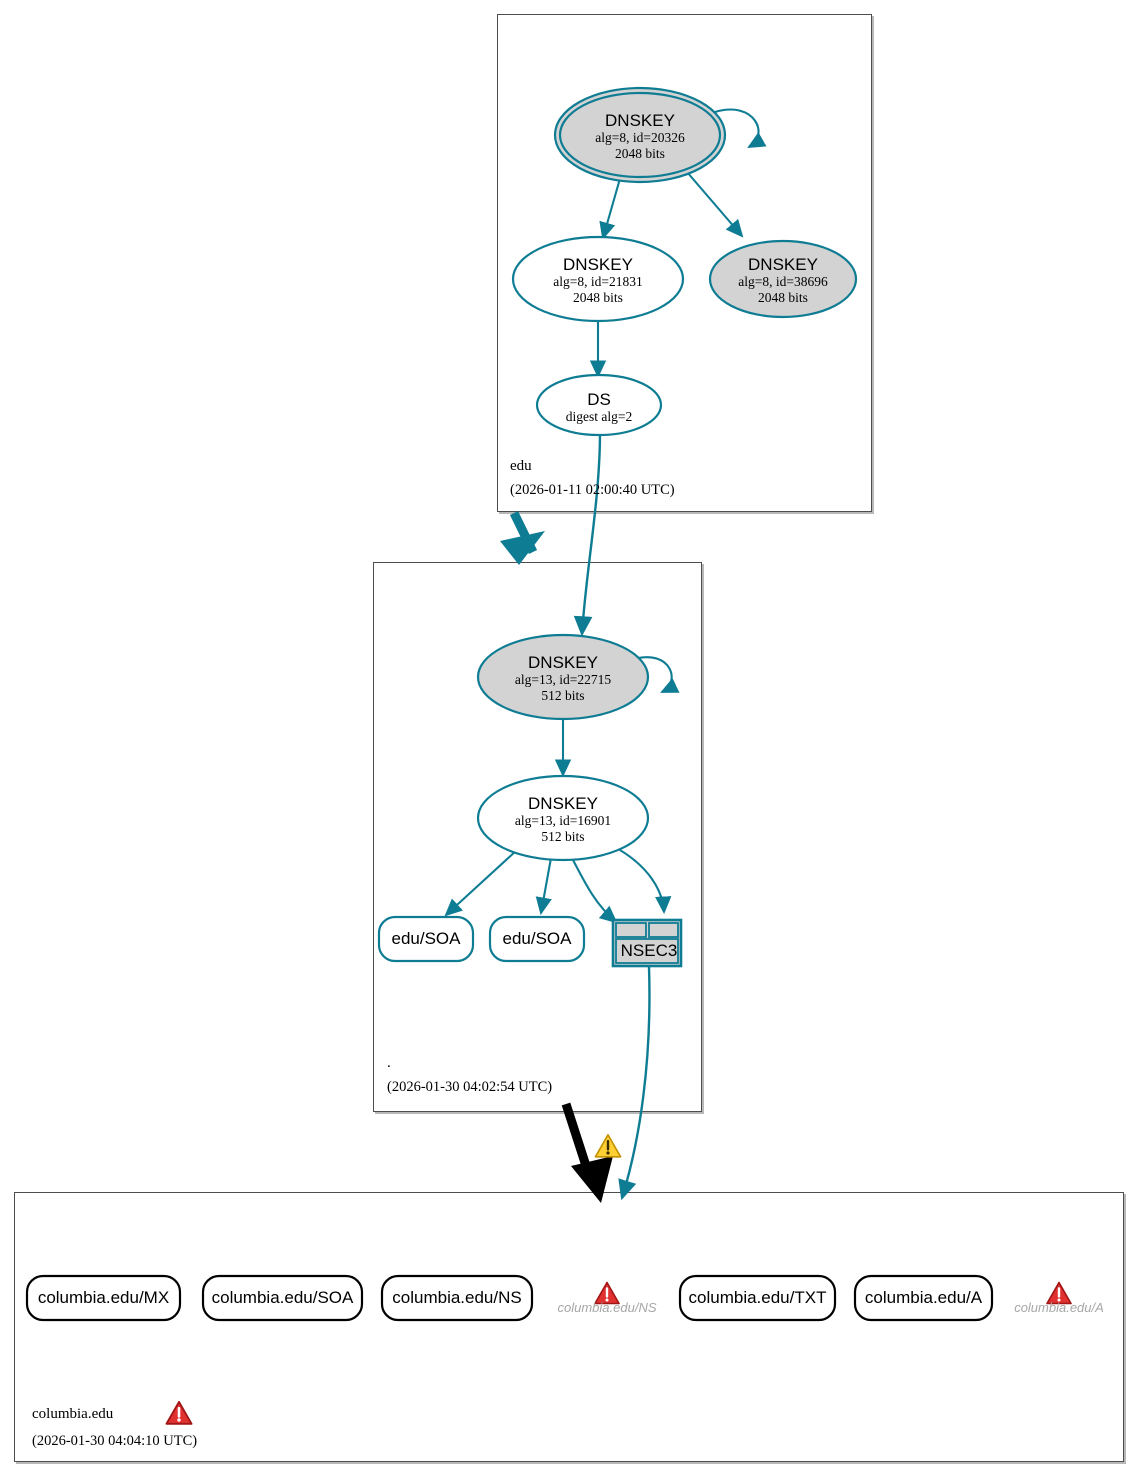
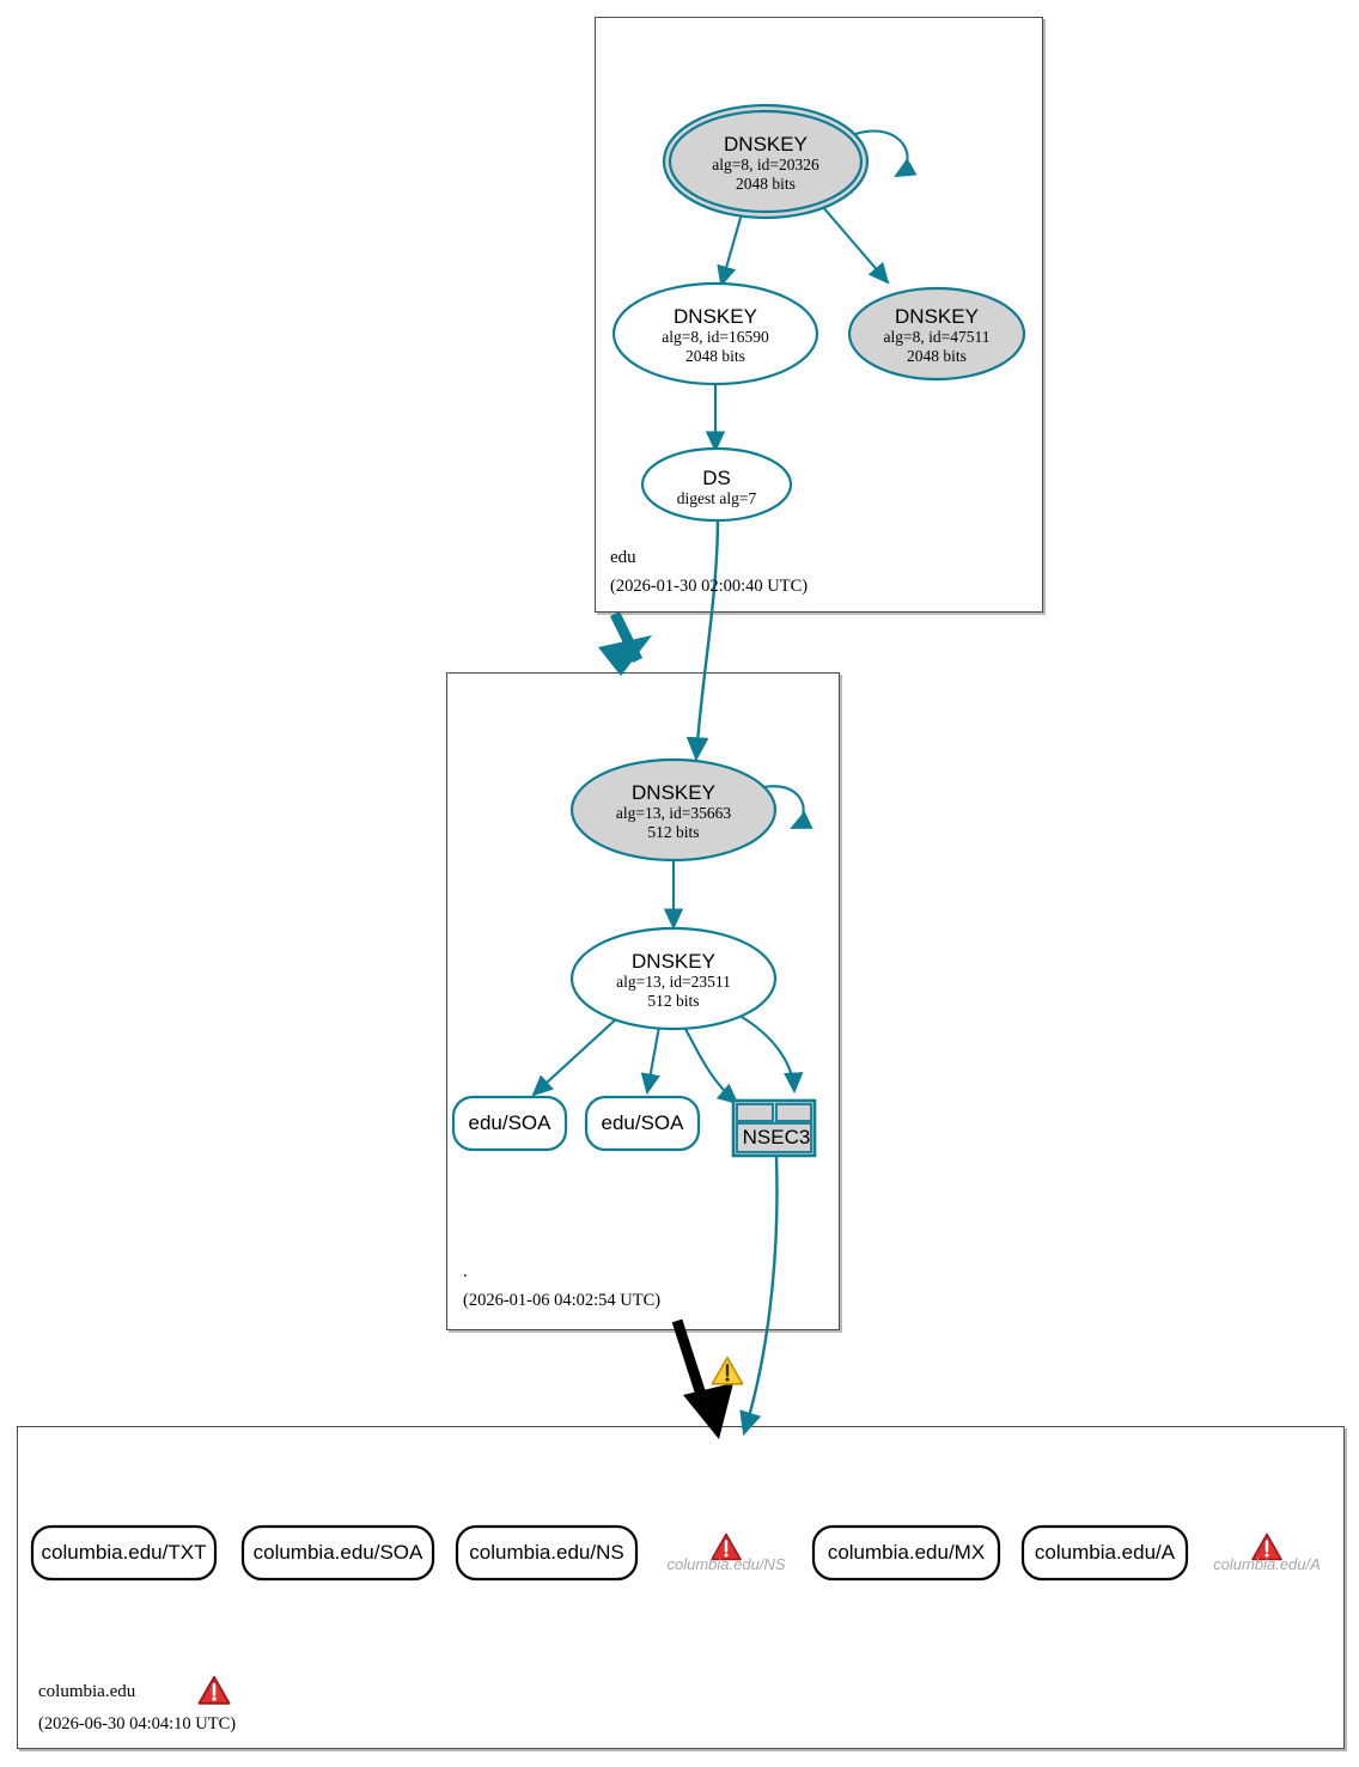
  DNSKEY
  alg=8, id=20326
  2048 bits
  DNSKEY
- alg=8, id=21831
+ alg=8, id=16590
  2048 bits
  DNSKEY
- alg=8, id=38696
+ alg=8, id=47511
  2048 bits
  DS
- digest alg=2
+ digest alg=7
  DNSKEY
- alg=13, id=22715
+ alg=13, id=35663
  512 bits
  DNSKEY
- alg=13, id=16901
+ alg=13, id=23511
  512 bits
  edu/SOA
  edu/SOA
  NSEC3
- columbia.edu/MX
+ columbia.edu/TXT
  columbia.edu/SOA
  columbia.edu/NS
- columbia.edu/TXT
+ columbia.edu/MX
  columbia.edu/A
  columbia.edu/NS
  columbia.edu/A
  edu
- (2026-01-11 02:00:40 UTC)
+ (2026-01-30 02:00:40 UTC)
  .
- (2026-01-30 04:02:54 UTC)
+ (2026-01-06 04:02:54 UTC)
  columbia.edu
- (2026-01-30 04:04:10 UTC)
+ (2026-06-30 04:04:10 UTC)
